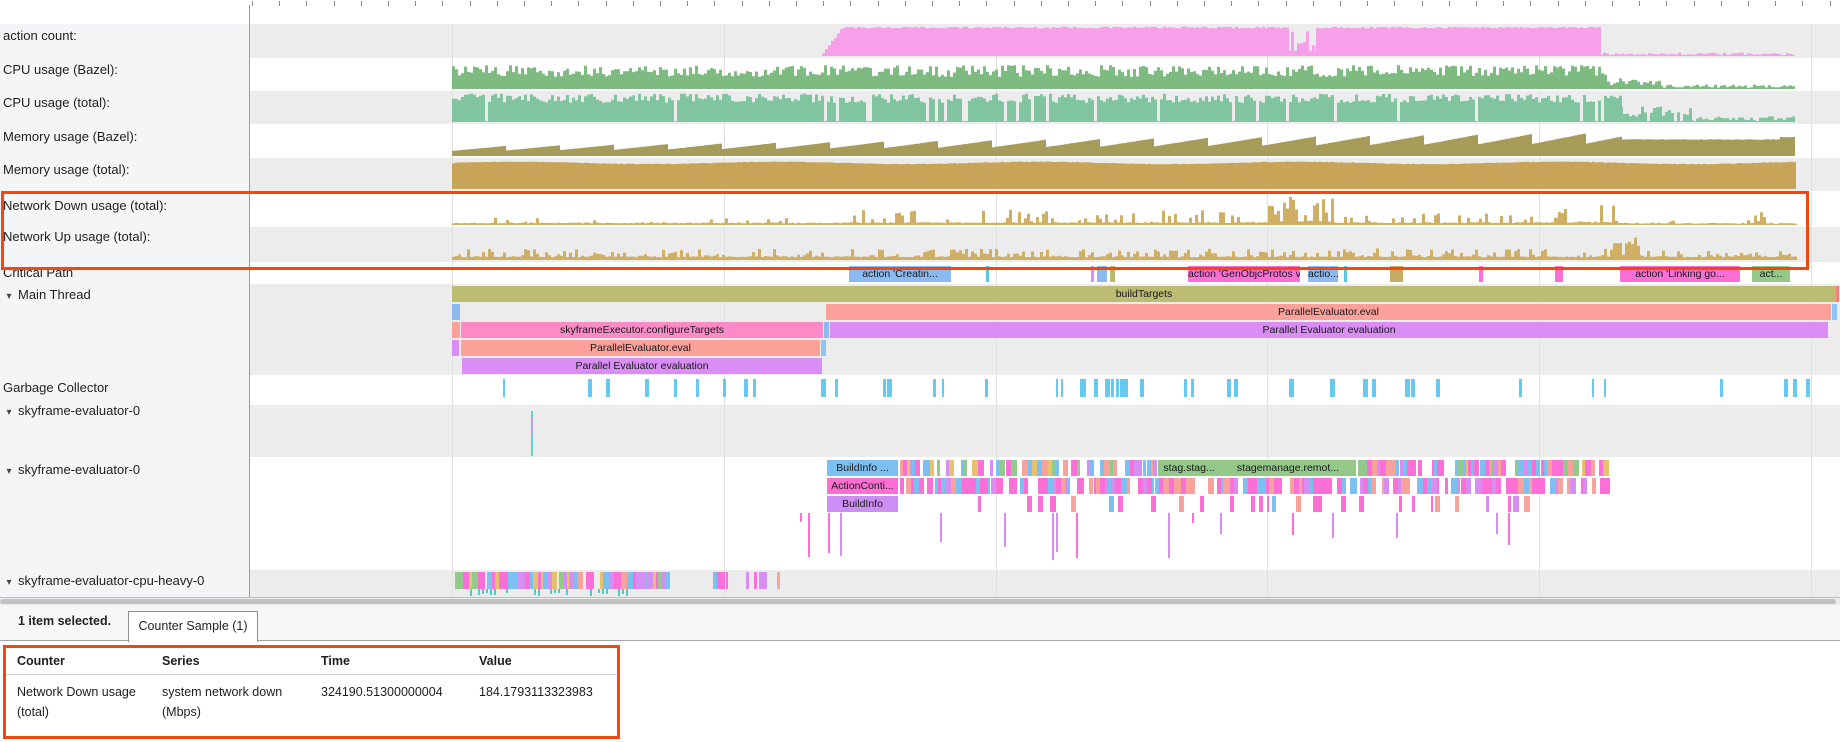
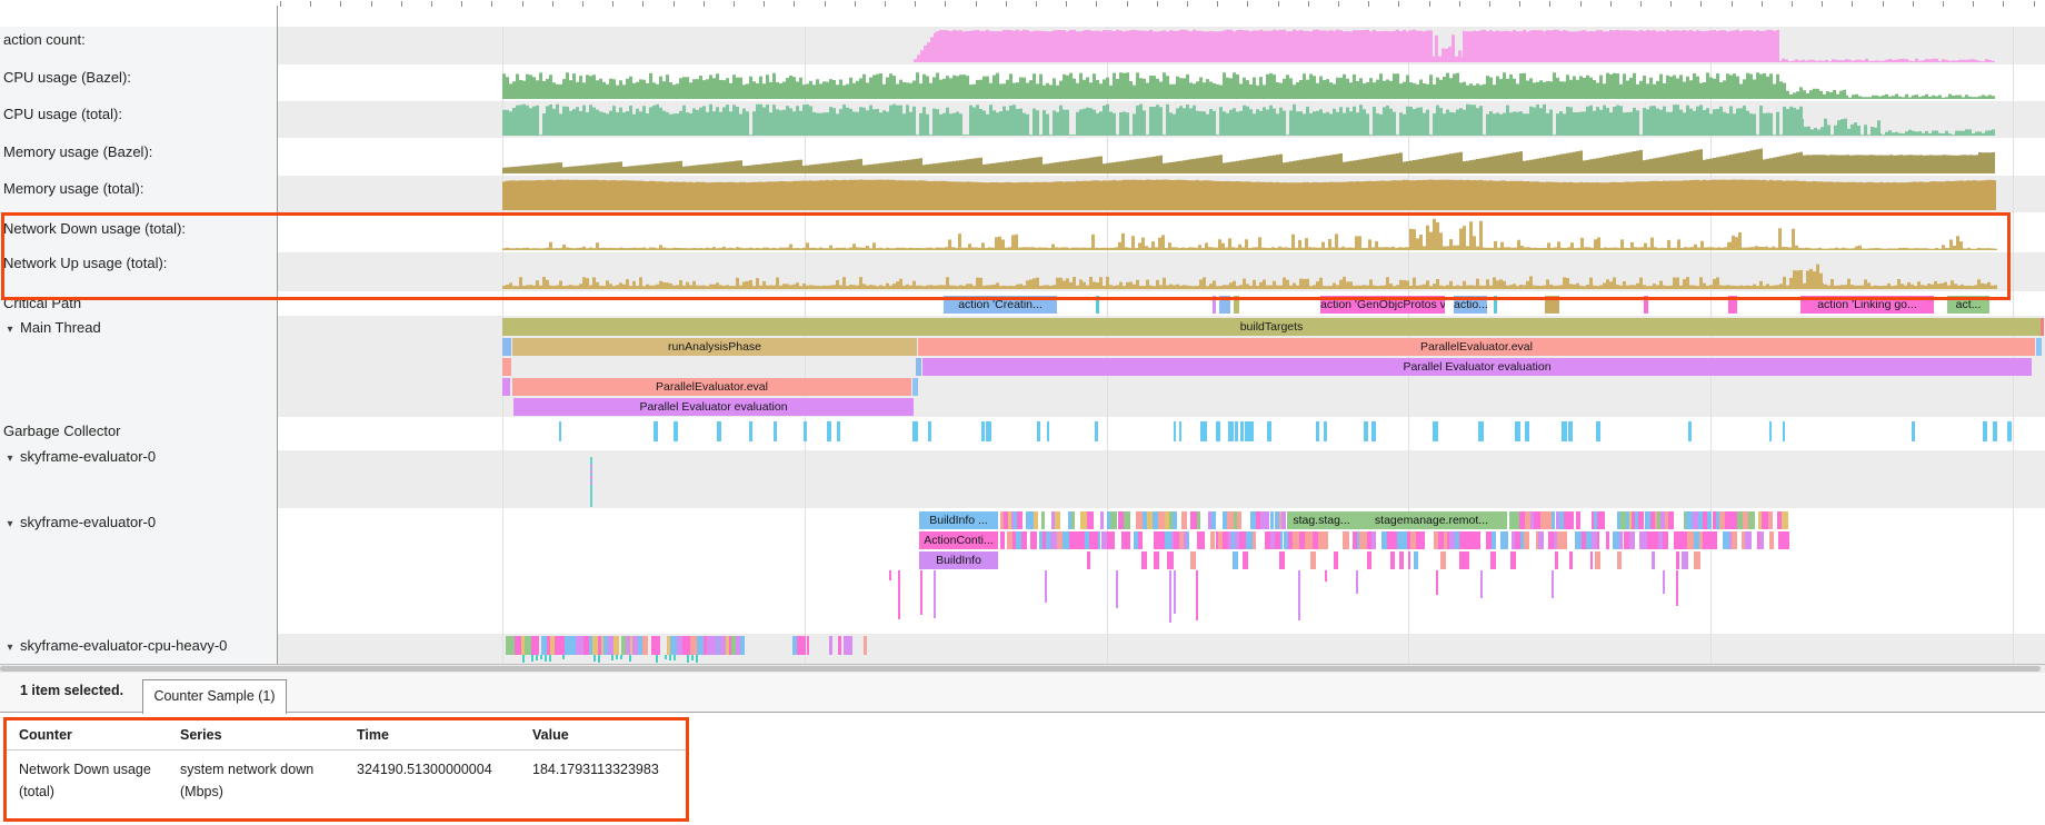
  1 item selected.
  Counter Sample (1)
  Counter
  Series
  Time
  Value
  Network Down usage (total)
  system network down (Mbps)
  324190.51300000004
  184.1793113323983
  action count:
  CPU usage (Bazel):
  CPU usage (total):
  Memory usage (Bazel):
  Memory usage (total):
  Network Down usage (total):
  Network Up usage (total):
  Critical Path
  ▾ Main Thread
  Garbage Collector
  ▾ skyframe-evaluator-0
  ▾ skyframe-evaluator-0
  ▾ skyframe-evaluator-cpu-heavy-0
  action 'Creatin...
  action 'GenObjcProtos v
  actio...
  action 'Linking go...
  act...
  buildTargets
+ runAnalysisPhase
  ParallelEvaluator.eval
- skyframeExecutor.configureTargets
  Parallel Evaluator evaluation
  ParallelEvaluator.eval
  Parallel Evaluator evaluation
  BuildInfo ...
  ActionConti...
  BuildInfo
  stag.stag...
  stagemanage.remot...
